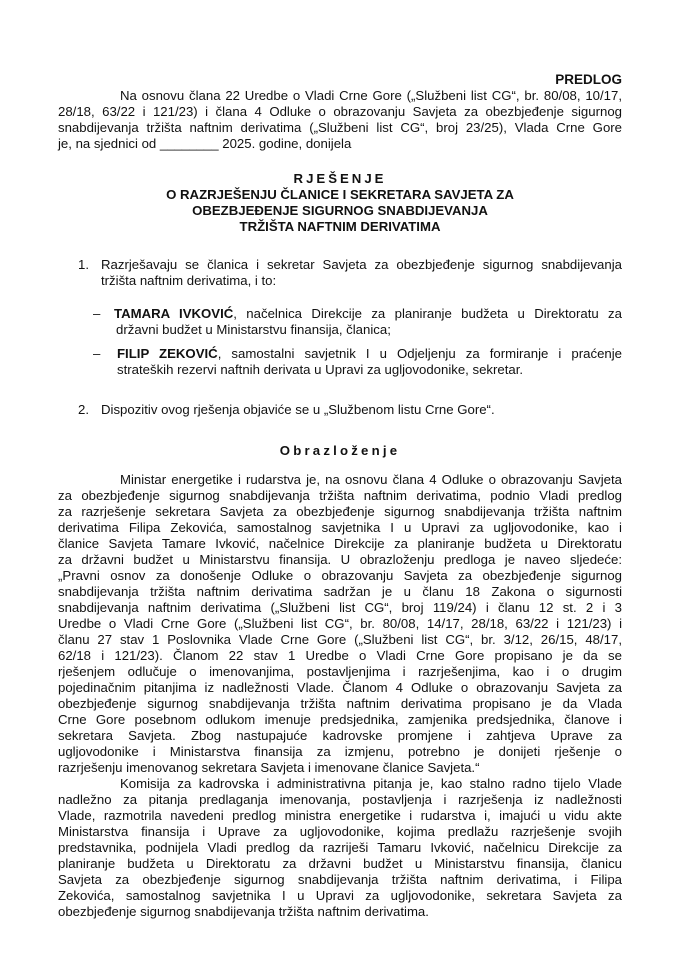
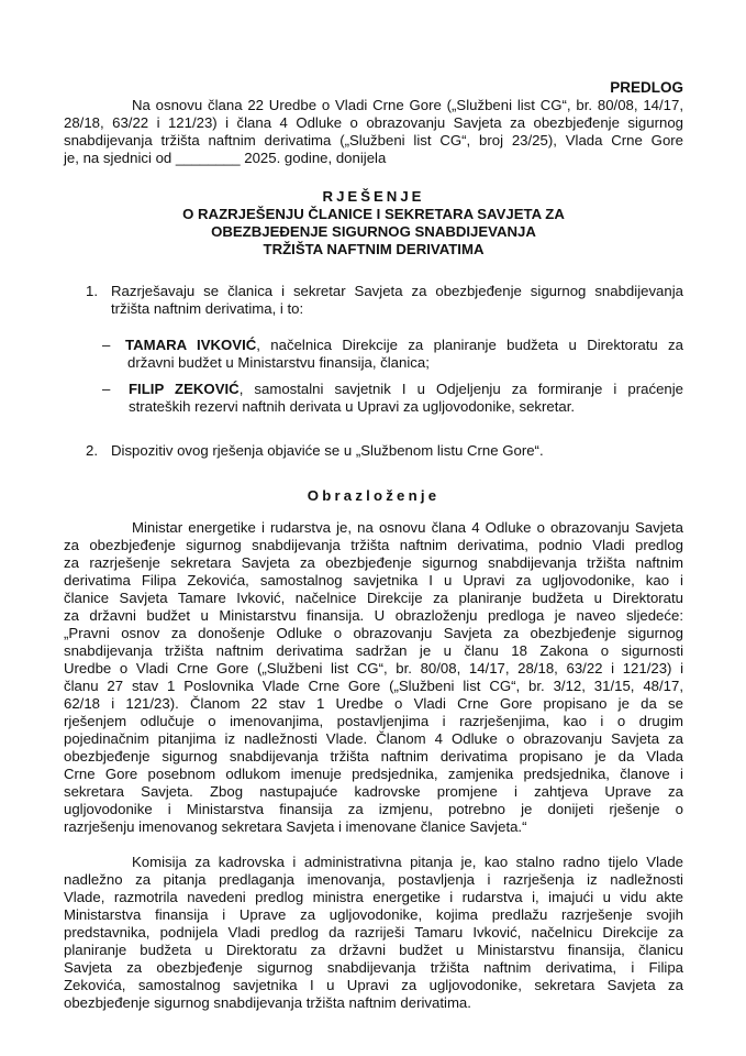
  PREDLOG
- Na osnovu člana 22 Uredbe o Vladi Crne Gore („Službeni list CG“, br. 80/08, 10/17,
+ Na osnovu člana 22 Uredbe o Vladi Crne Gore („Službeni list CG“, br. 80/08, 14/17,
  28/18, 63/22 i 121/23) i člana 4 Odluke o obrazovanju Savjeta za obezbjeđenje sigurnog
  snabdijevanja tržišta naftnim derivatima („Službeni list CG“, broj 23/25), Vlada Crne Gore
  je, na sjednici od ________ 2025. godine, donijela
  RJEŠENJE
  O RAZRJEŠENJU ČLANICE I SEKRETARA SAVJETA ZA
  OBEZBJEĐENJE SIGURNOG SNABDIJEVANJA
  TRŽIŠTA NAFTNIM DERIVATIMA
  1.
  Razrješavaju se članica i sekretar Savjeta za obezbjeđenje sigurnog snabdijevanja
  tržišta naftnim derivatima, i to:
  –
  TAMARA IVKOVIĆ, načelnica Direkcije za planiranje budžeta u Direktoratu za
  državni budžet u Ministarstvu finansija, članica;
  –
  FILIP ZEKOVIĆ, samostalni savjetnik I u Odjeljenju za formiranje i praćenje
  strateških rezervi naftnih derivata u Upravi za ugljovodonike, sekretar.
  2.
  Dispozitiv ovog rješenja objaviće se u „Službenom listu Crne Gore“.
  Obrazloženje
  Ministar energetike i rudarstva je, na osnovu člana 4 Odluke o obrazovanju Savjeta
  za obezbjeđenje sigurnog snabdijevanja tržišta naftnim derivatima, podnio Vladi predlog
  za razrješenje sekretara Savjeta za obezbjeđenje sigurnog snabdijevanja tržišta naftnim
  derivatima Filipa Zekovića, samostalnog savjetnika I u Upravi za ugljovodonike, kao i
  članice Savjeta Tamare Ivković, načelnice Direkcije za planiranje budžeta u Direktoratu
  za državni budžet u Ministarstvu finansija. U obrazloženju predloga je naveo sljedeće:
  „Pravni osnov za donošenje Odluke o obrazovanju Savjeta za obezbjeđenje sigurnog
  snabdijevanja tržišta naftnim derivatima sadržan je u članu 18 Zakona o sigurnosti
- snabdijevanja naftnim derivatima („Službeni list CG“, broj 119/24) i članu 12 st. 2 i 3
  Uredbe o Vladi Crne Gore („Službeni list CG“, br. 80/08, 14/17, 28/18, 63/22 i 121/23) i
- članu 27 stav 1 Poslovnika Vlade Crne Gore („Službeni list CG“, br. 3/12, 26/15, 48/17,
+ članu 27 stav 1 Poslovnika Vlade Crne Gore („Službeni list CG“, br. 3/12, 31/15, 48/17,
  62/18 i 121/23). Članom 22 stav 1 Uredbe o Vladi Crne Gore propisano je da se
  rješenjem odlučuje o imenovanjima, postavljenjima i razrješenjima, kao i o drugim
  pojedinačnim pitanjima iz nadležnosti Vlade. Članom 4 Odluke o obrazovanju Savjeta za
  obezbjeđenje sigurnog snabdijevanja tržišta naftnim derivatima propisano je da Vlada
  Crne Gore posebnom odlukom imenuje predsjednika, zamjenika predsjednika, članove i
  sekretara Savjeta. Zbog nastupajuće kadrovske promjene i zahtjeva Uprave za
  ugljovodonike i Ministarstva finansija za izmjenu, potrebno je donijeti rješenje o
  razrješenju imenovanog sekretara Savjeta i imenovane članice Savjeta.“
  Komisija za kadrovska i administrativna pitanja je, kao stalno radno tijelo Vlade
  nadležno za pitanja predlaganja imenovanja, postavljenja i razrješenja iz nadležnosti
  Vlade, razmotrila navedeni predlog ministra energetike i rudarstva i, imajući u vidu akte
  Ministarstva finansija i Uprave za ugljovodonike, kojima predlažu razrješenje svojih
  predstavnika, podnijela Vladi predlog da razriješi Tamaru Ivković, načelnicu Direkcije za
  planiranje budžeta u Direktoratu za državni budžet u Ministarstvu finansija, članicu
  Savjeta za obezbjeđenje sigurnog snabdijevanja tržišta naftnim derivatima, i Filipa
  Zekovića, samostalnog savjetnika I u Upravi za ugljovodonike, sekretara Savjeta za
  obezbjeđenje sigurnog snabdijevanja tržišta naftnim derivatima.
